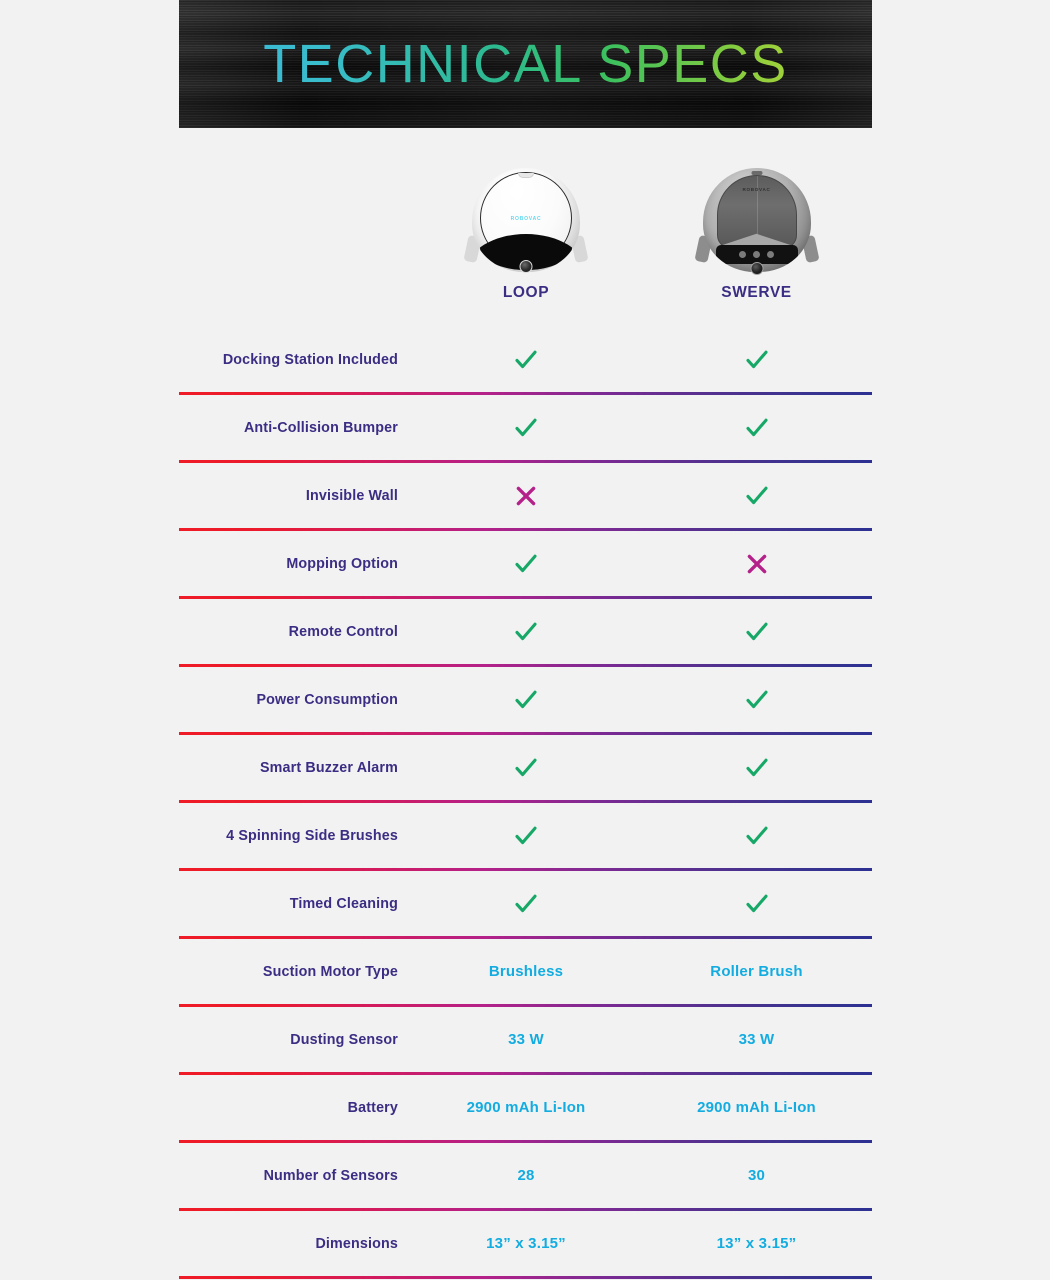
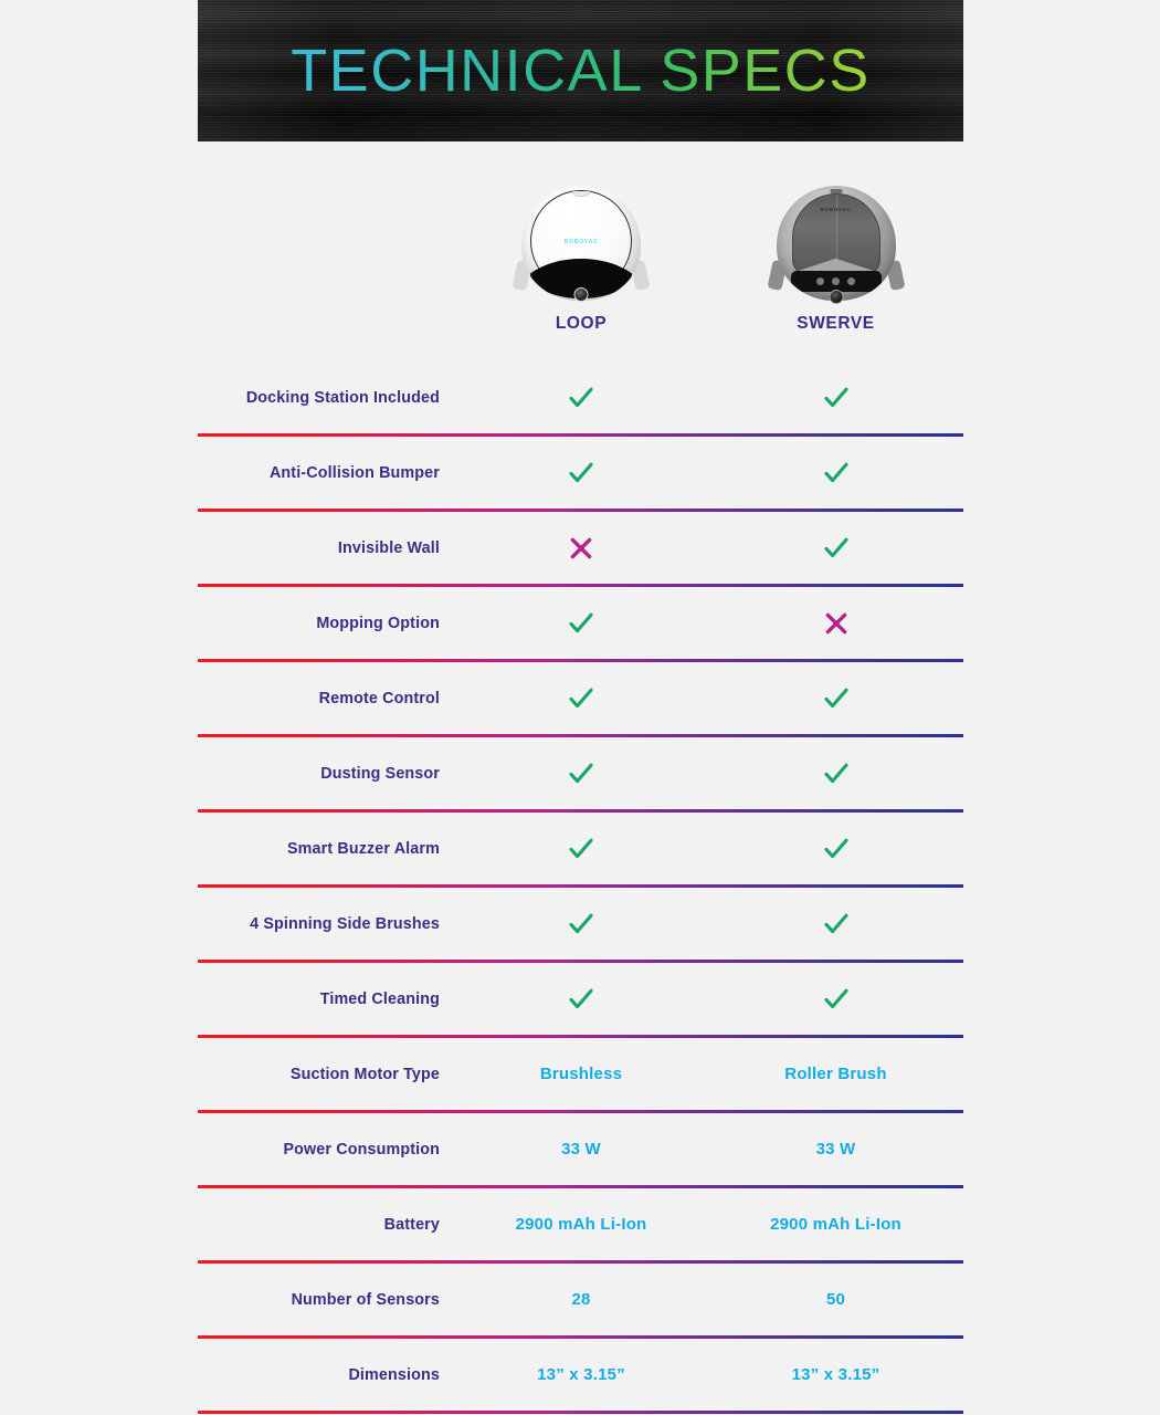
  TECHNICAL SPECS
  LOOP
  SWERVE
  Docking Station Included
  Anti-Collision Bumper
  Invisible Wall
  Mopping Option
  Remote Control
- Power Consumption
+ Dusting Sensor
  Smart Buzzer Alarm
  4 Spinning Side Brushes
  Timed Cleaning
  Suction Motor Type
  Brushless
  Roller Brush
- Dusting Sensor
+ Power Consumption
  33 W
  33 W
  Battery
  2900 mAh Li-Ion
  2900 mAh Li-Ion
  Number of Sensors
  28
- 30
+ 50
  Dimensions
  13” x 3.15”
  13” x 3.15”
